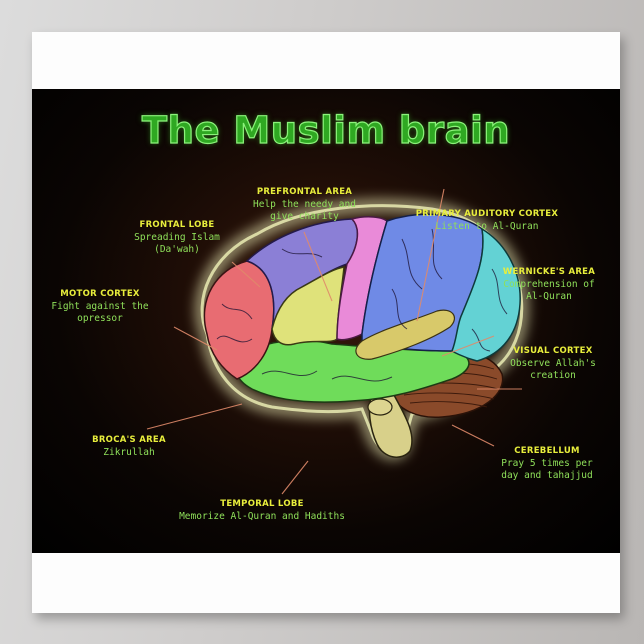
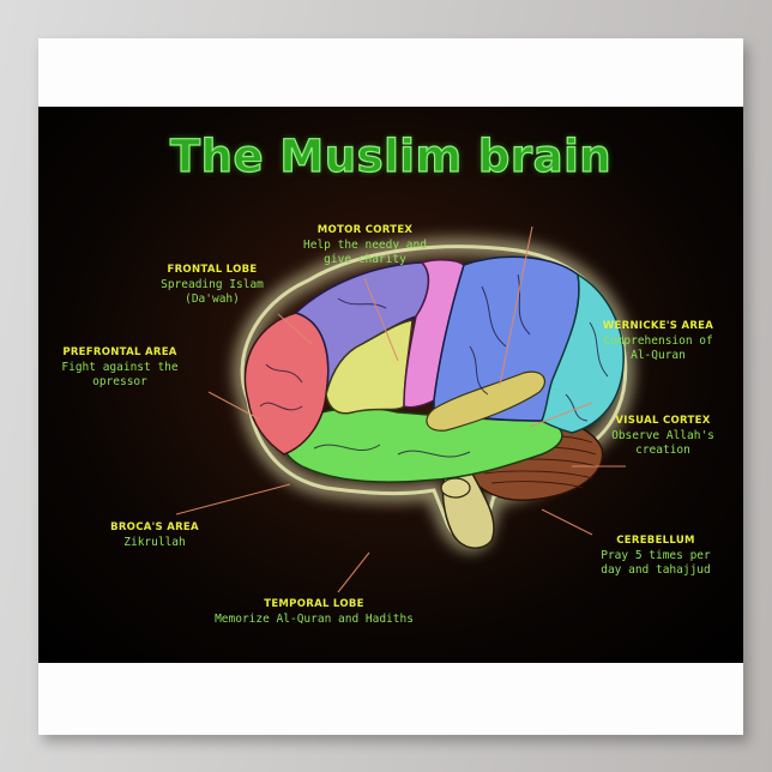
  The Muslim brain
  FRONTAL LOBE
  Spreading Islam
  (Da'wah)
- PREFRONTAL AREA
+ MOTOR CORTEX
  Help the needy and
  give charity
- PRIMARY AUDITORY CORTEX
- Listen to Al-Quran
- MOTOR CORTEX
+ PREFRONTAL AREA
  Fight against the
  opressor
  WERNICKE'S AREA
  Comprehension of
  Al-Quran
  VISUAL CORTEX
  Observe Allah's
  creation
  BROCA'S AREA
  Zikrullah
  CEREBELLUM
  Pray 5 times per
  day and tahajjud
  TEMPORAL LOBE
  Memorize Al-Quran and Hadiths
